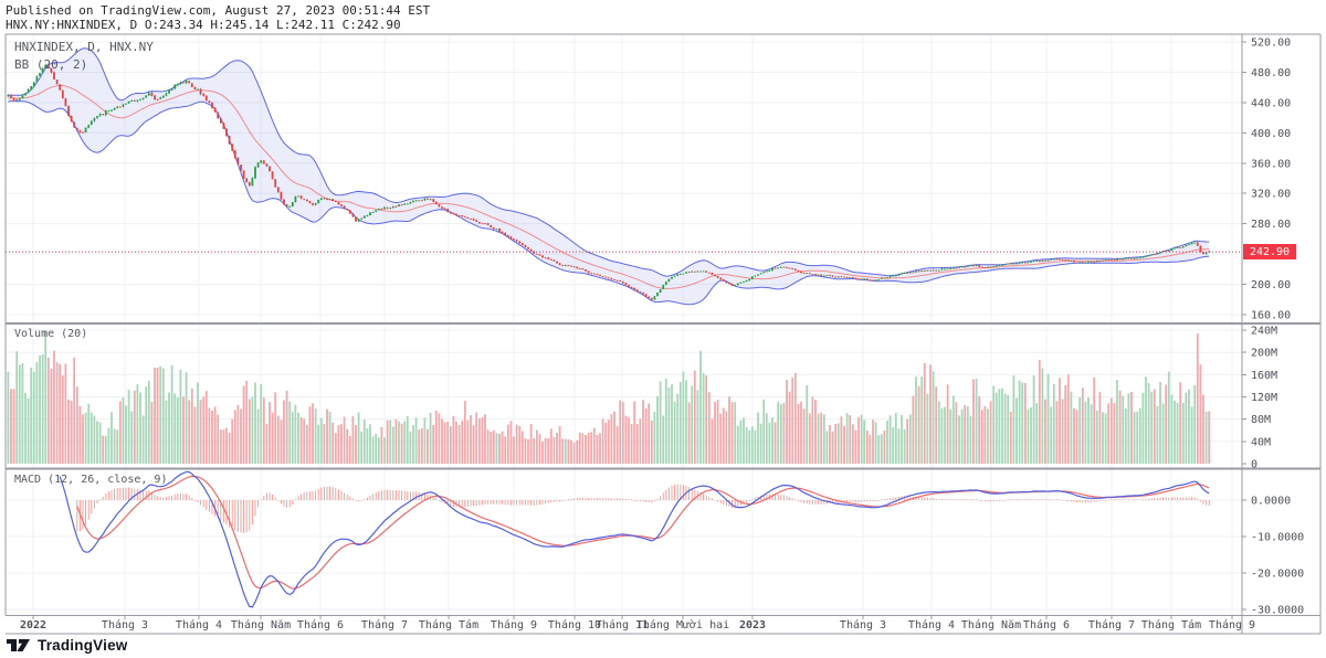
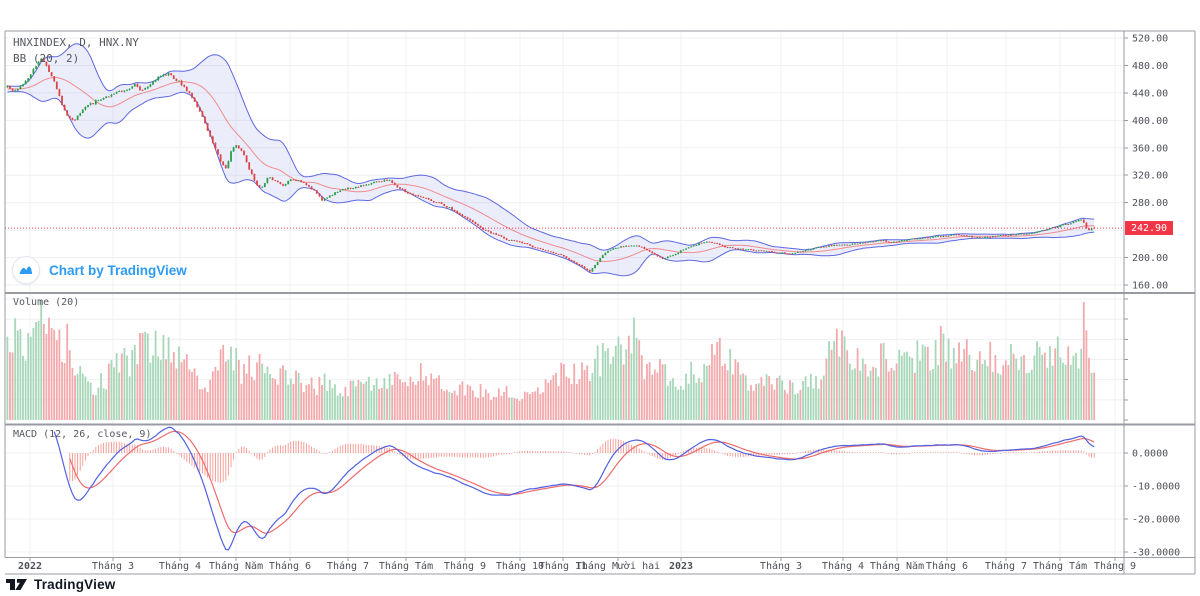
  520.00
  480.00
  440.00
  400.00
  360.00
  320.00
  280.00
  200.00
  160.00
- 240M
- 200M
- 160M
- 120M
- 80M
- 40M
- 0
  0.0000
  -10.0000
  -20.0000
  -30.0000
  2022
  Tháng 3
  Tháng 4
  Tháng Năm
  Tháng 6
  Tháng 7
  Tháng Tám
  Tháng 9
  Tháng 10
  Tháng 11
  Tháng Mười hai
  2023
  Tháng 3
  Tháng 4
  Tháng Năm
  Tháng 6
  Tháng 7
  Tháng Tám
  Tháng 9
- Published on TradingView.com, August 27, 2023 00:51:44 EST
- HNX.NY:HNXINDEX, D O:243.34 H:245.14 L:242.11 C:242.90
  HNXINDEX, D, HNX.NY
  BB (20, 2)
  Volume (20)
  MACD (12, 26, close, 9)
+ Chart by TradingView
  242.90
  TradingView
